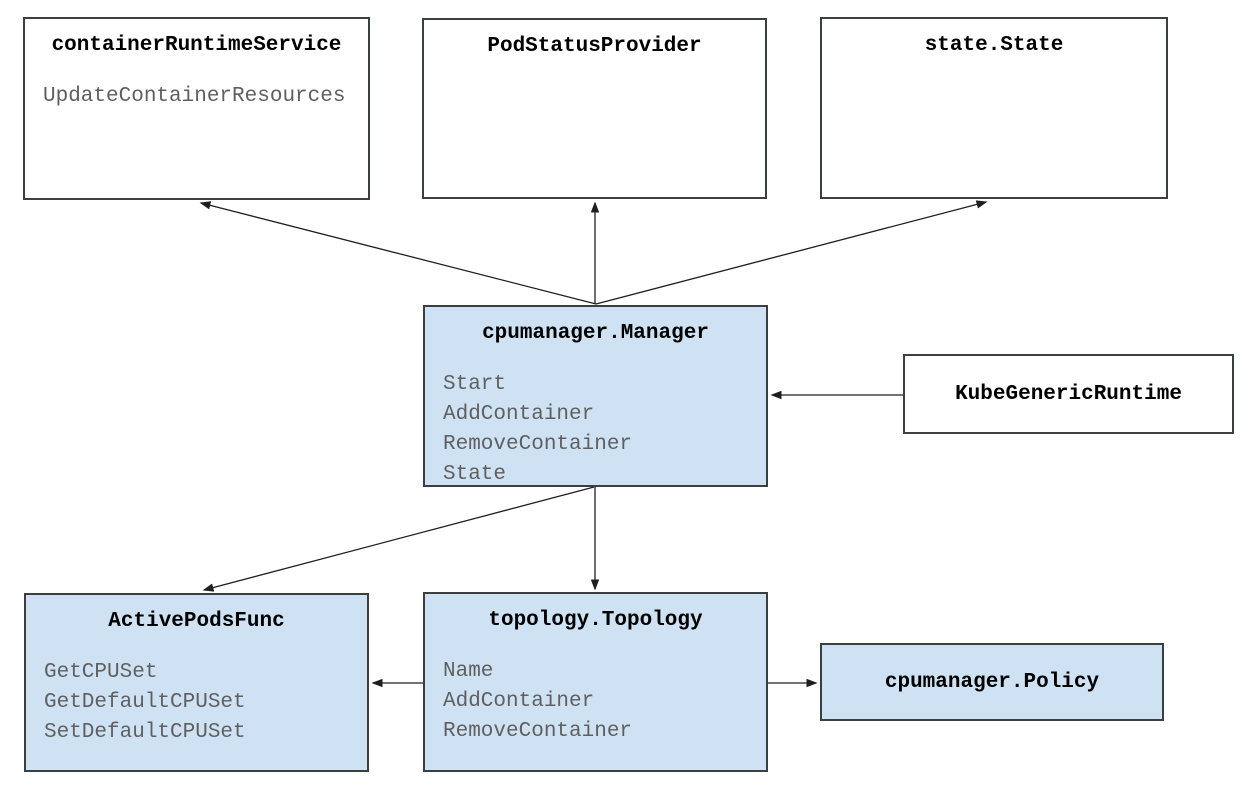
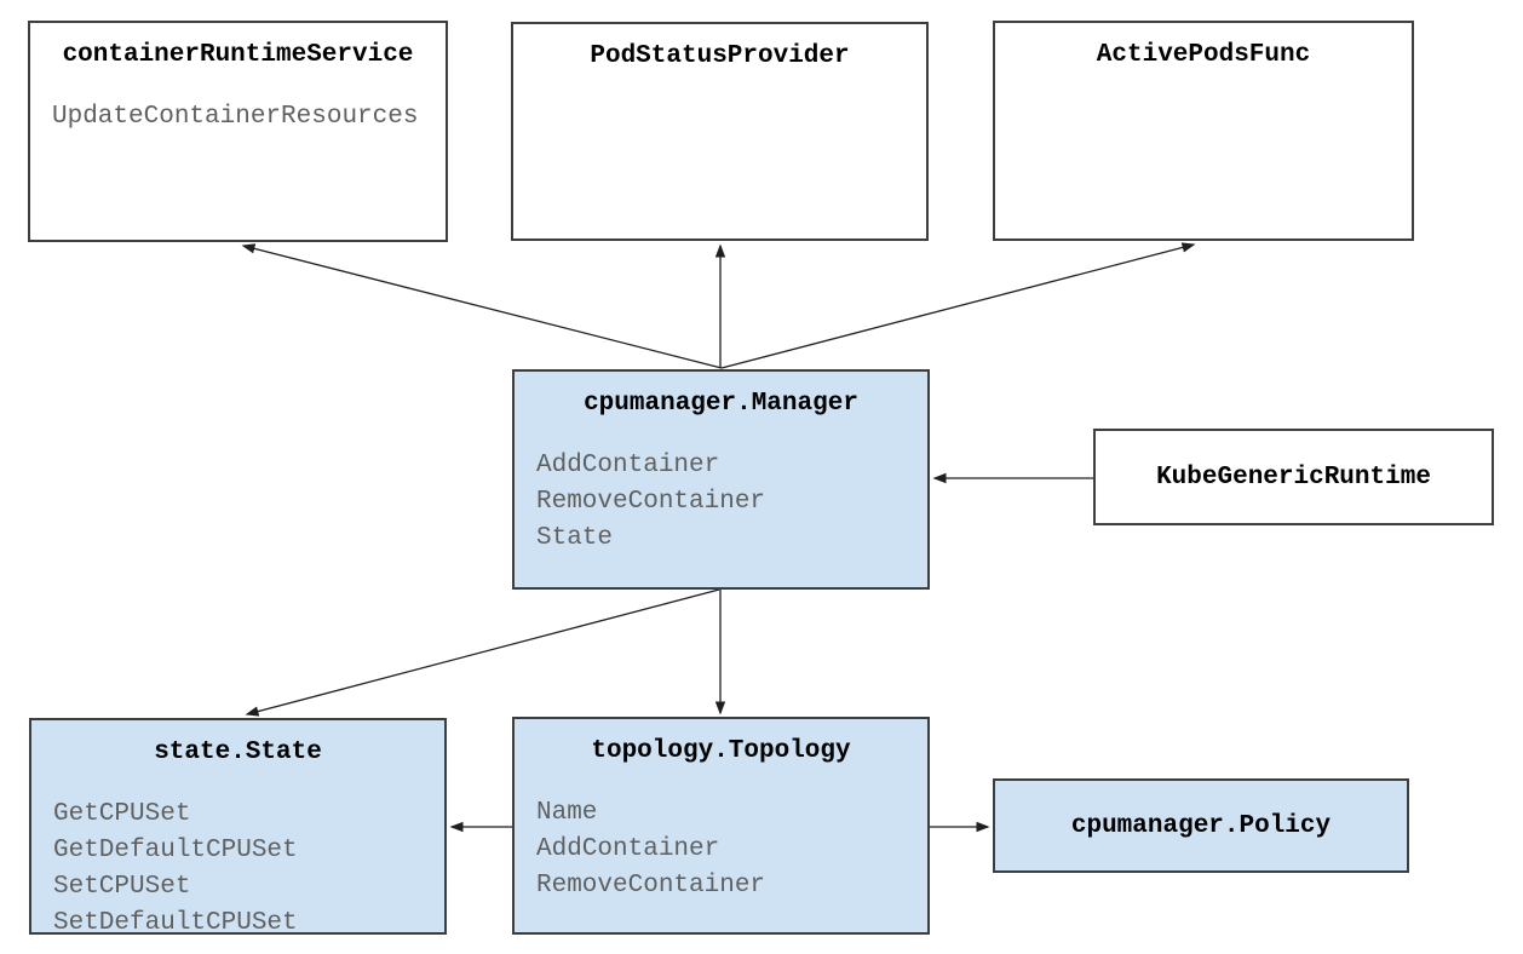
  containerRuntimeService
  UpdateContainerResources
  PodStatusProvider
- state.State
+ ActivePodsFunc
  cpumanager.Manager
- Start
  AddContainer
  RemoveContainer
  State
  KubeGenericRuntime
- ActivePodsFunc
+ state.State
  GetCPUSet
  GetDefaultCPUSet
+ SetCPUSet
  SetDefaultCPUSet
  topology.Topology
  Name
  AddContainer
  RemoveContainer
  cpumanager.Policy
